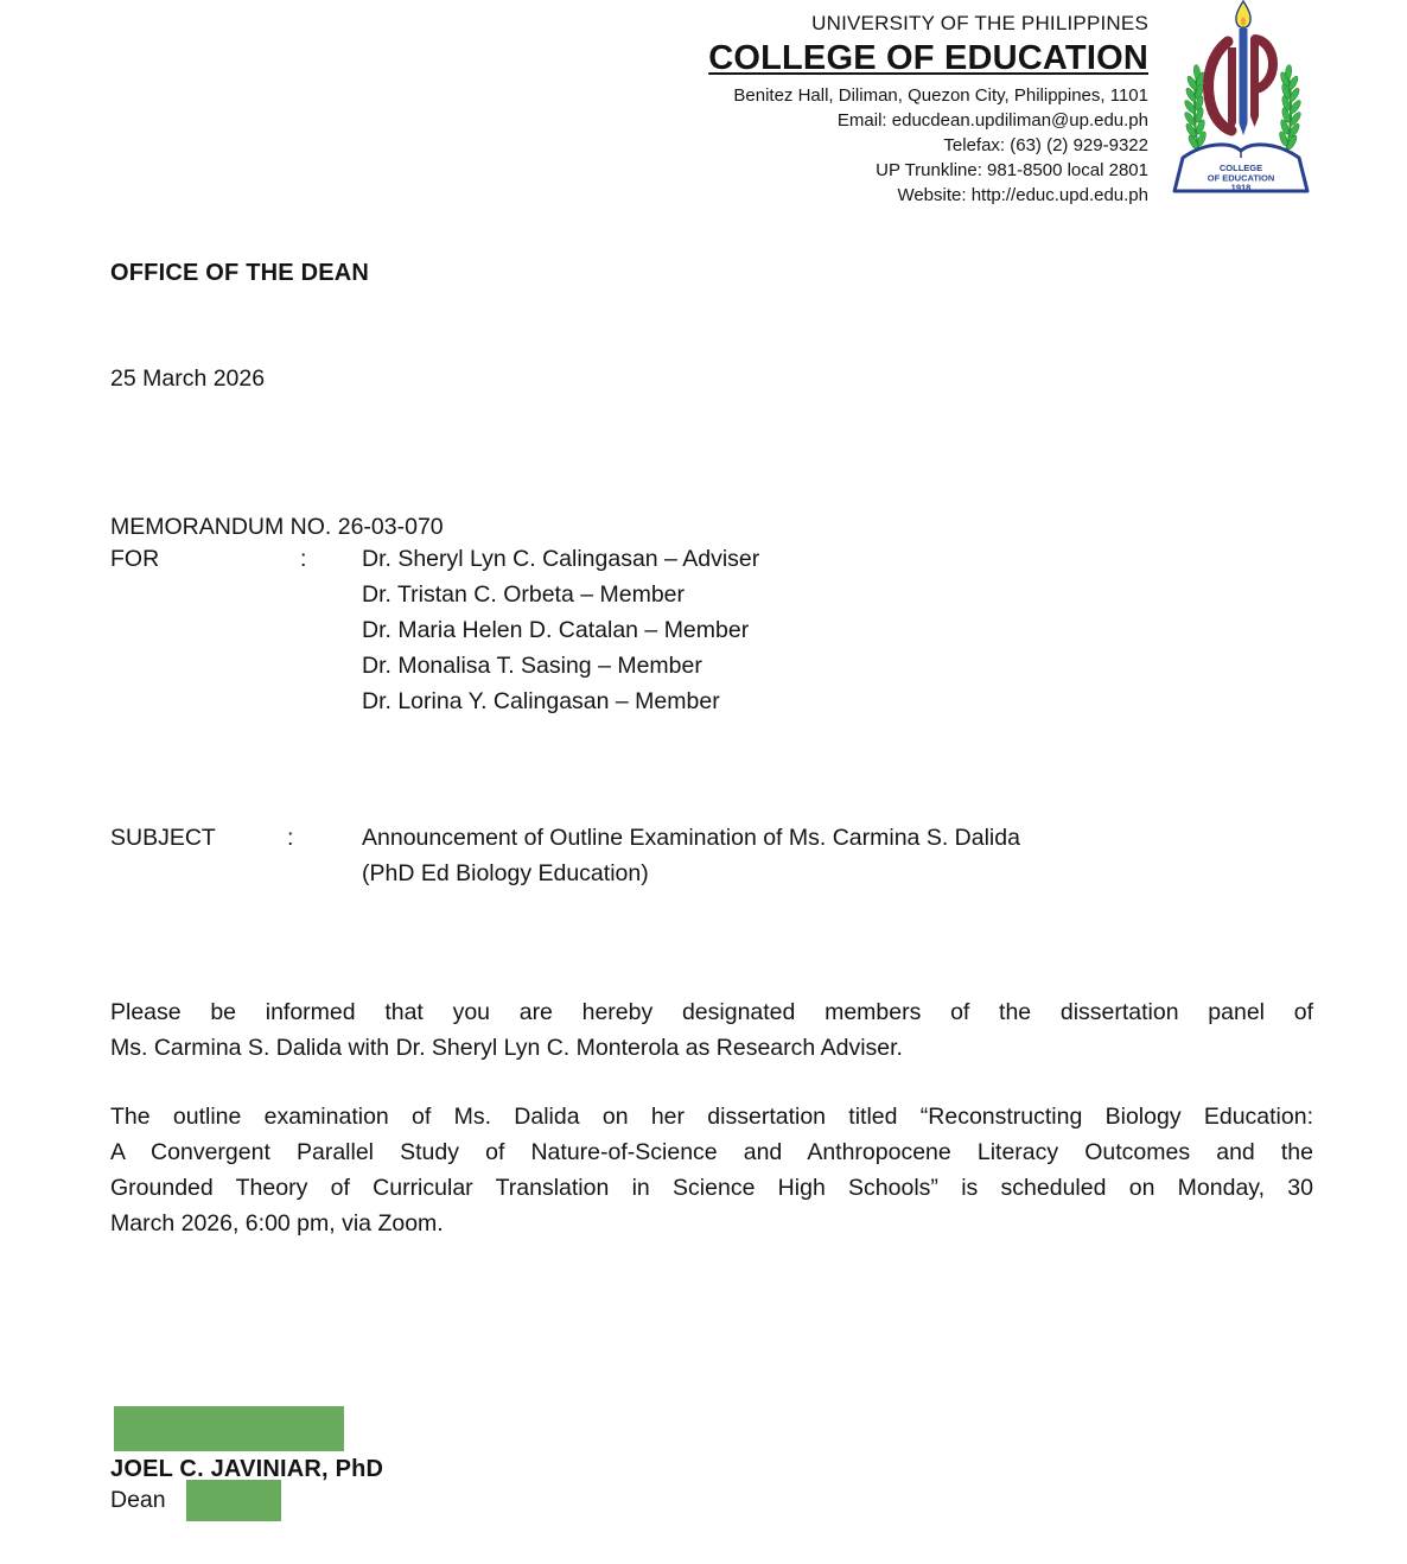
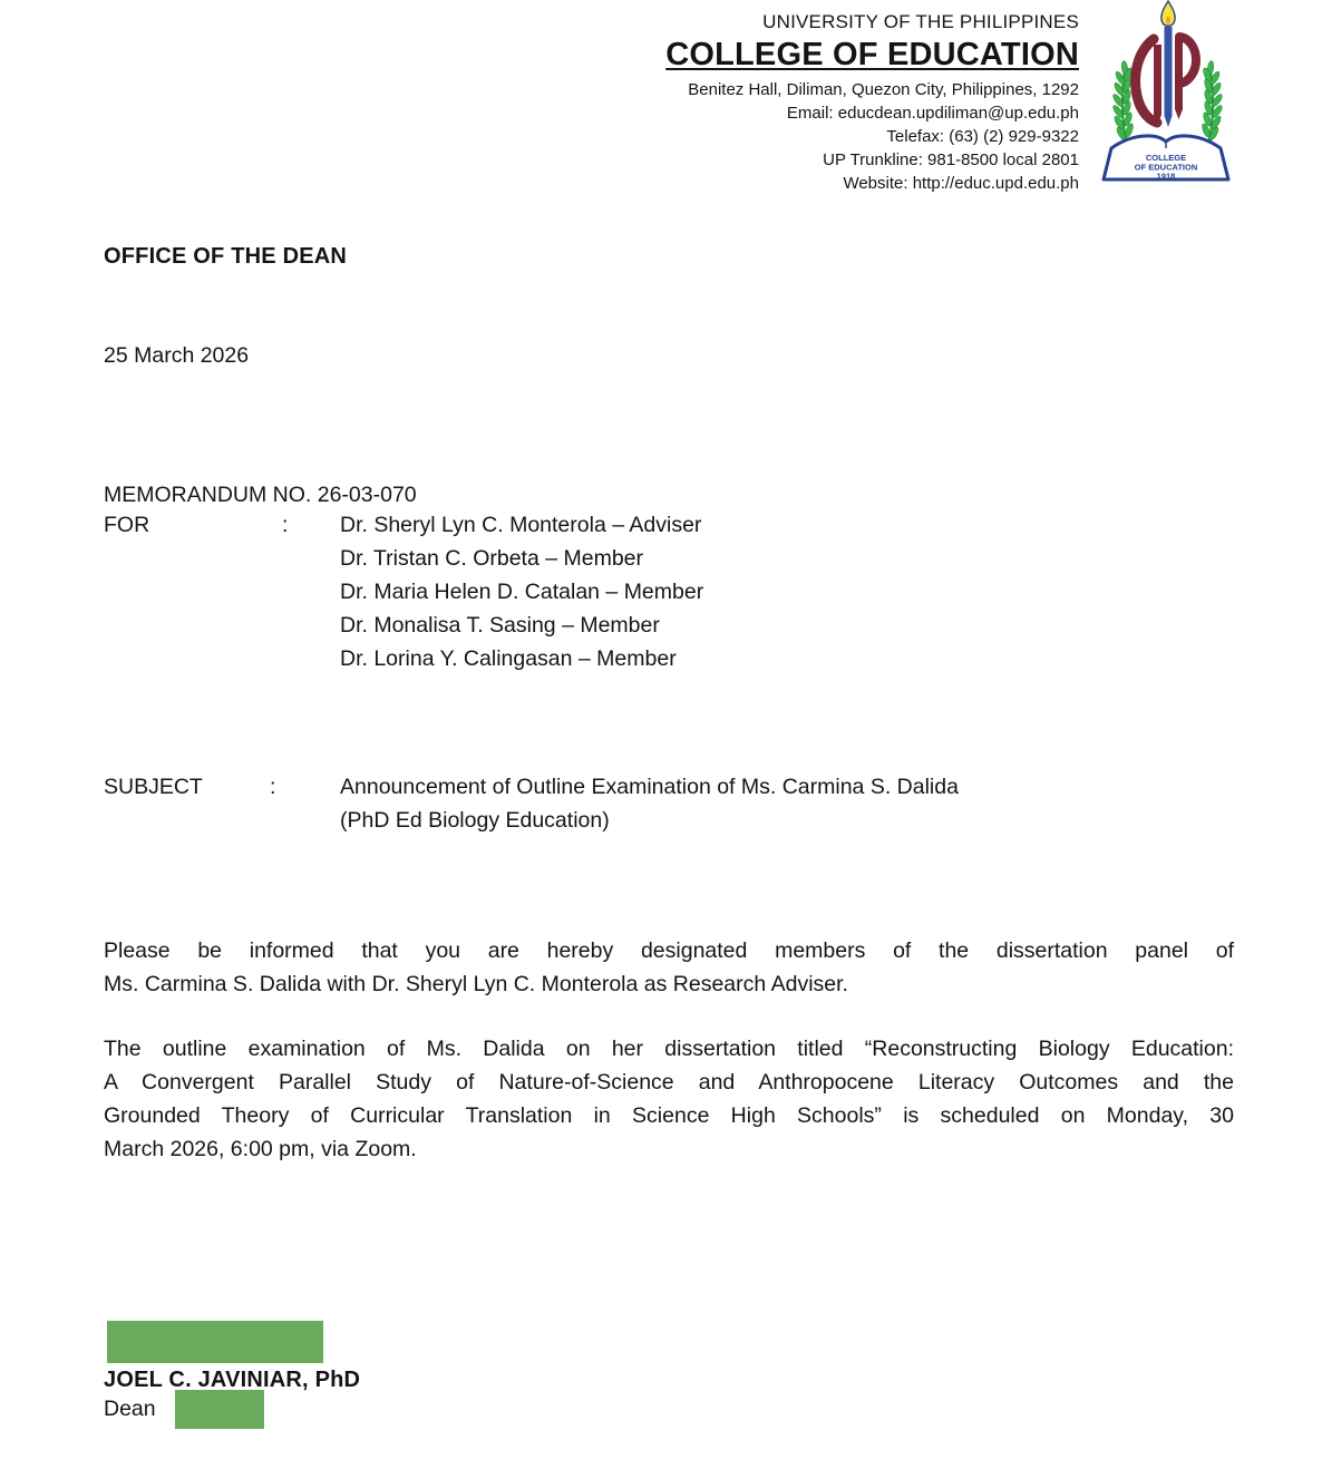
  UNIVERSITY OF THE PHILIPPINES
  COLLEGE OF EDUCATION
- Benitez Hall, Diliman, Quezon City, Philippines, 1101
+ Benitez Hall, Diliman, Quezon City, Philippines, 1292
  Email: educdean.updiliman@up.edu.ph
  Telefax: (63) (2) 929-9322
  UP Trunkline: 981-8500 local 2801
  Website: http://educ.upd.edu.ph
  COLLEGE
  OF EDUCATION
  1918
  OFFICE OF THE DEAN
  25 March 2026
  MEMORANDUM NO. 26-03-070
  FOR
  :
- Dr. Sheryl Lyn C. Calingasan – Adviser
+ Dr. Sheryl Lyn C. Monterola – Adviser
  Dr. Tristan C. Orbeta – Member
  Dr. Maria Helen D. Catalan – Member
  Dr. Monalisa T. Sasing – Member
  Dr. Lorina Y. Calingasan – Member
  SUBJECT
  :
  Announcement of Outline Examination of Ms. Carmina S. Dalida
  (PhD Ed Biology Education)
  Please be informed that you are hereby designated members of the dissertation panel of
  Ms. Carmina S. Dalida with Dr. Sheryl Lyn C. Monterola as Research Adviser.
  The outline examination of Ms. Dalida on her dissertation titled “Reconstructing Biology Education:
  A Convergent Parallel Study of Nature-of-Science and Anthropocene Literacy Outcomes and the
  Grounded Theory of Curricular Translation in Science High Schools” is scheduled on Monday, 30
  March 2026, 6:00 pm, via Zoom.
  JOEL C. JAVINIAR, PhD
  Dean
